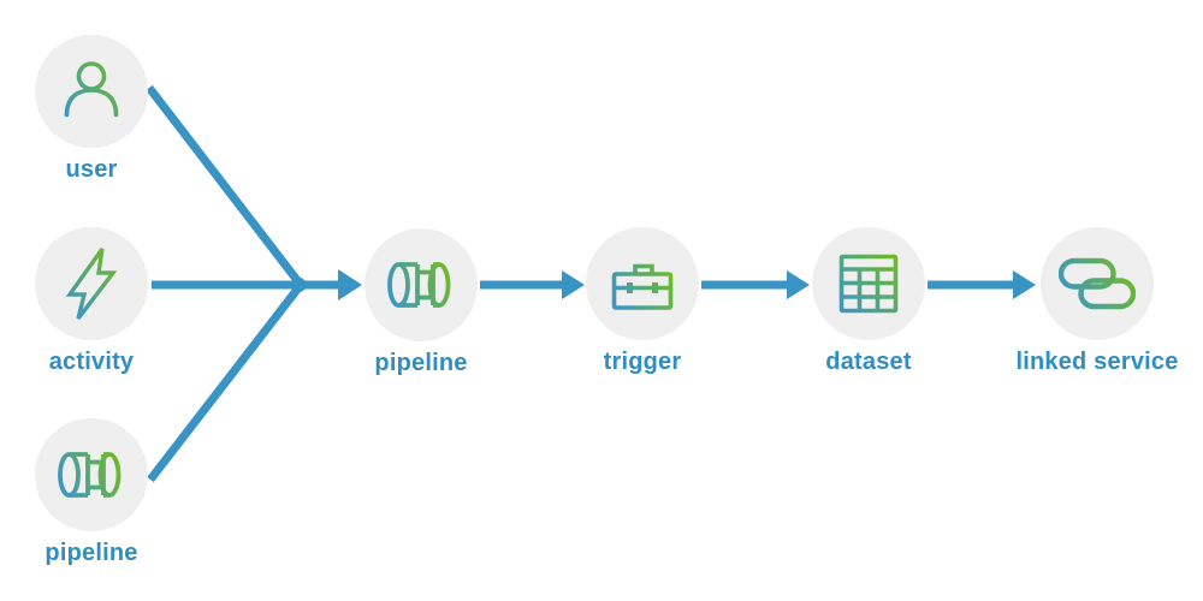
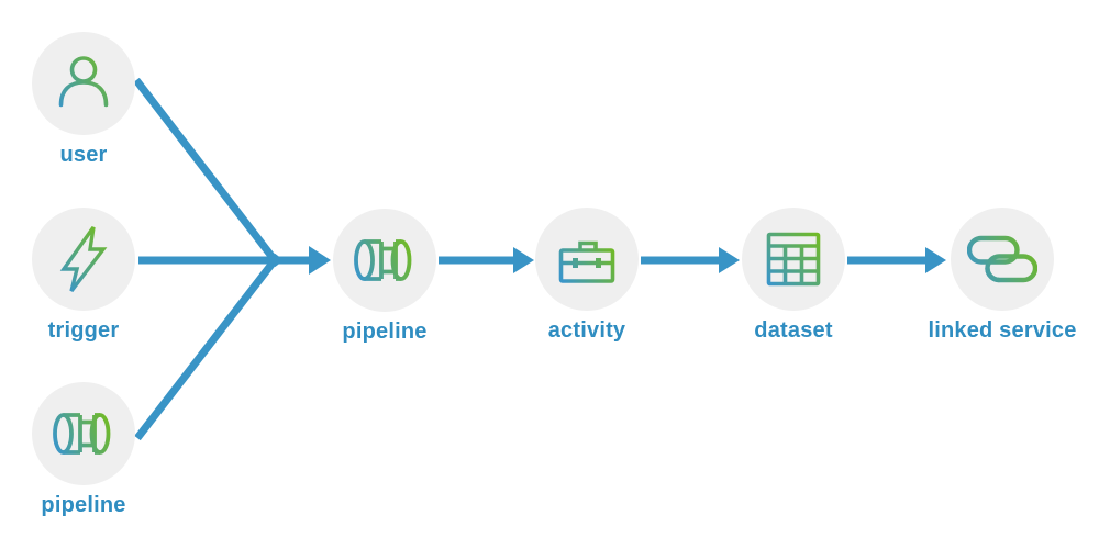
  user
- activity
+ trigger
  pipeline
  pipeline
- trigger
+ activity
  dataset
  linked service
